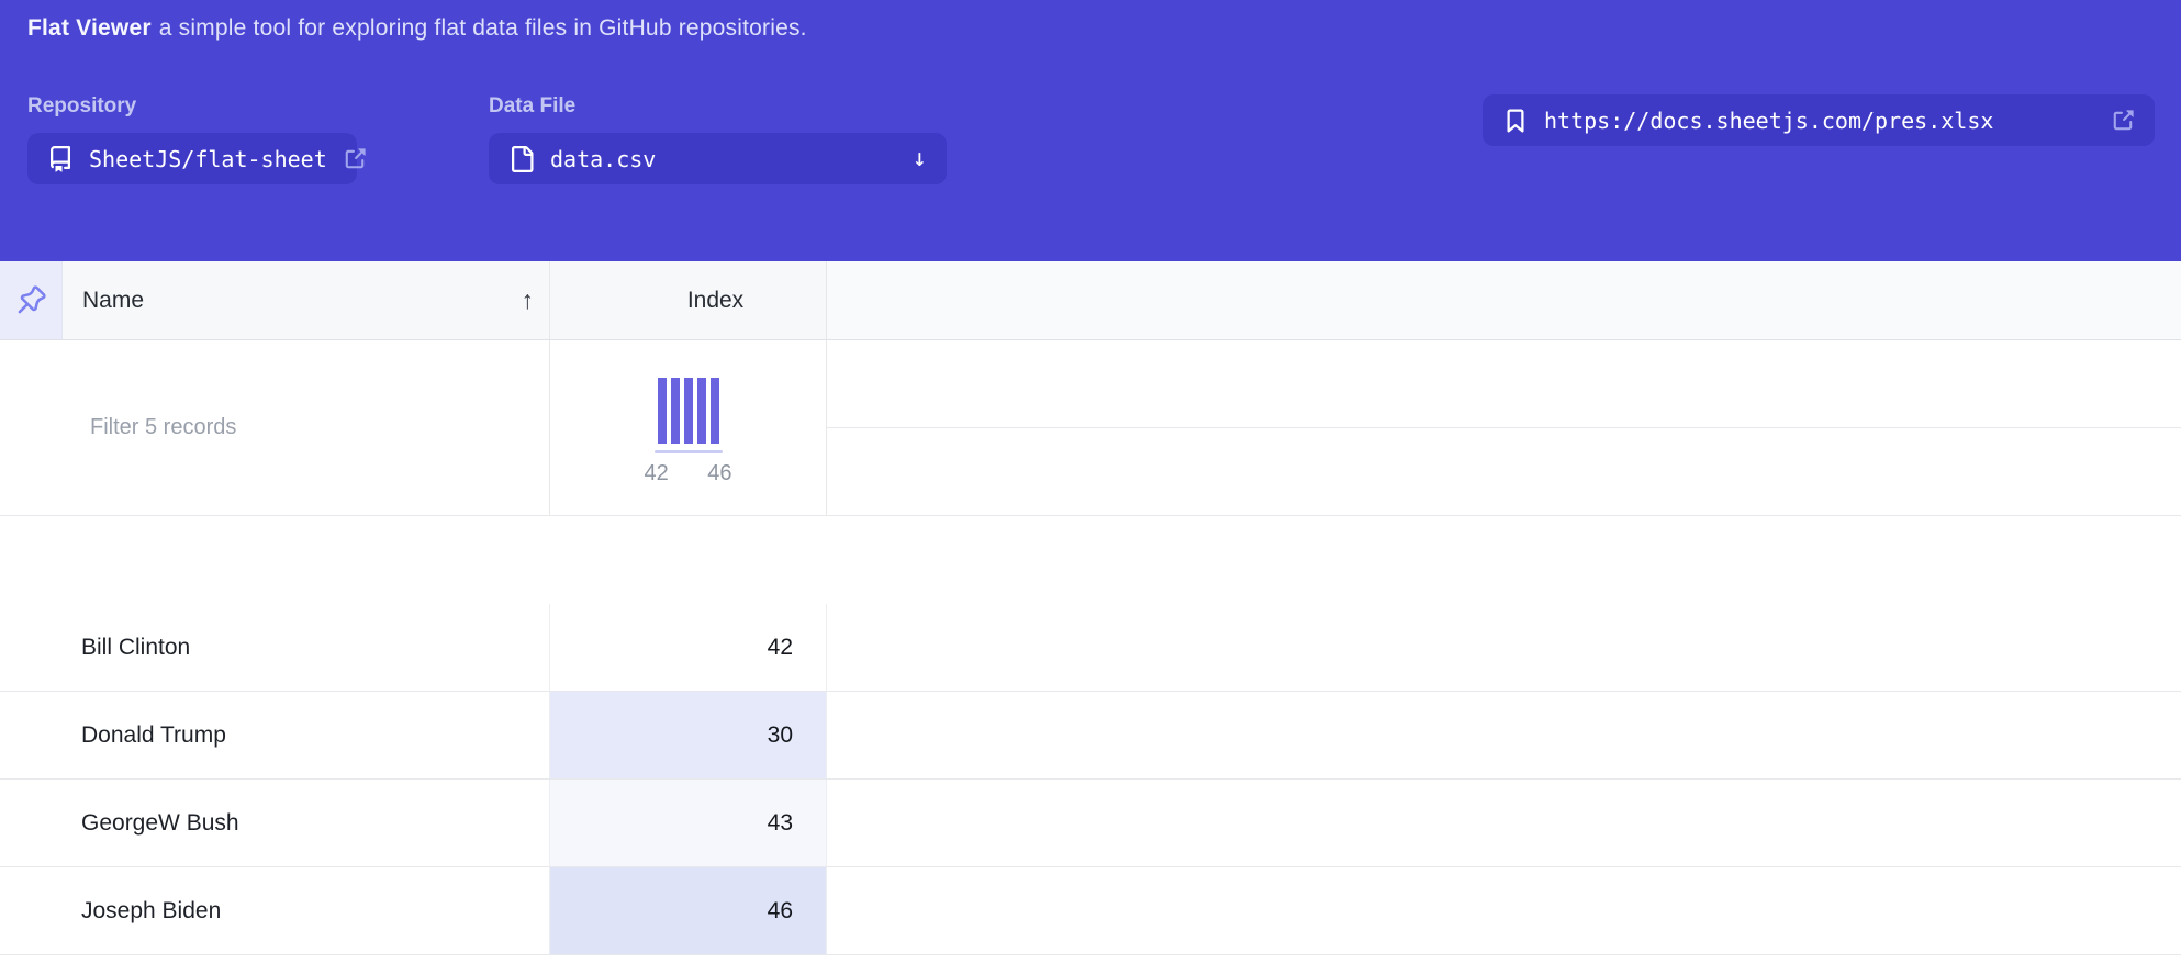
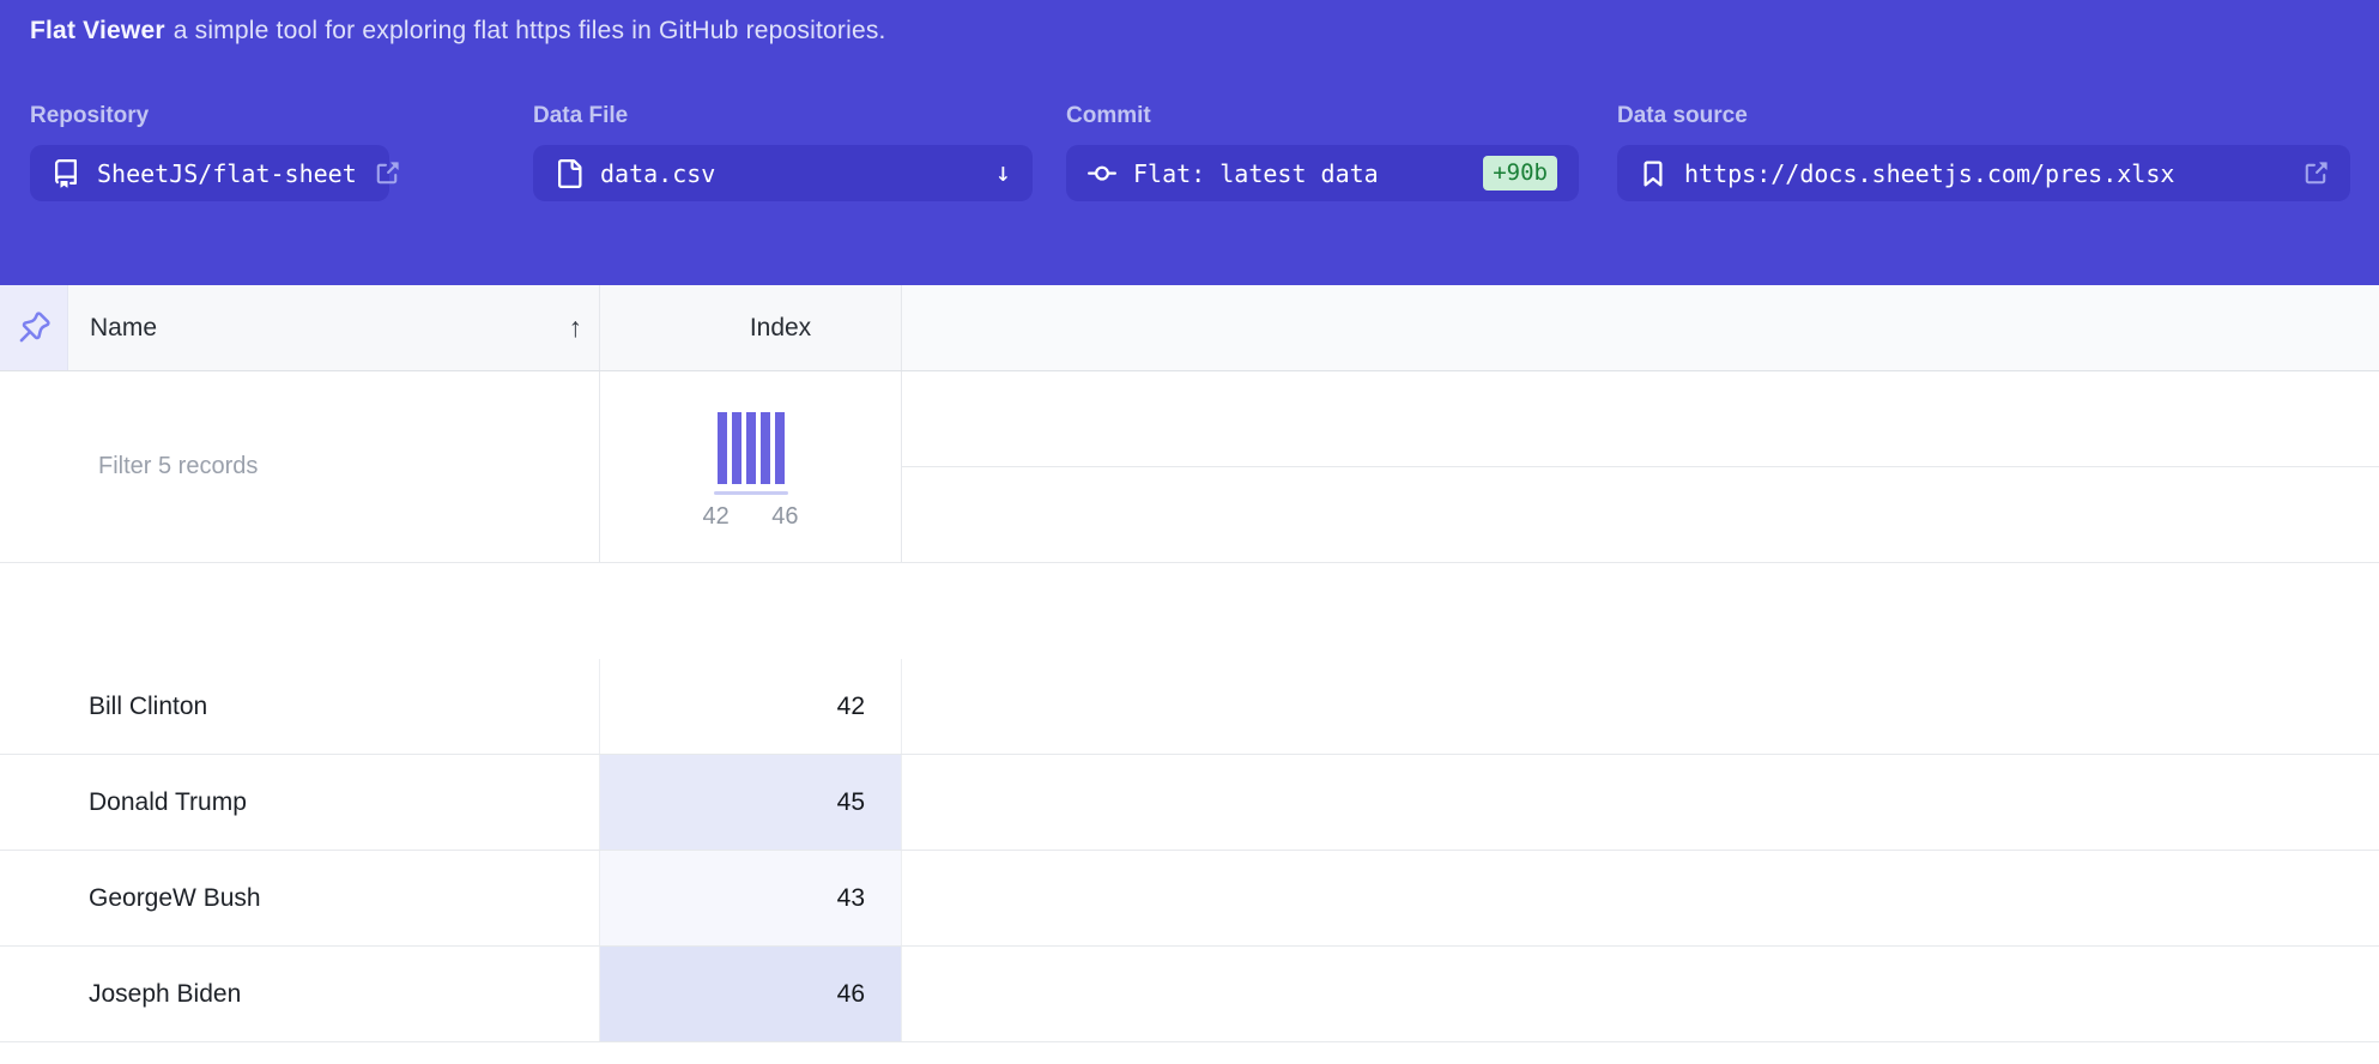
- Flat Viewer a simple tool for exploring flat data files in GitHub repositories.
+ Flat Viewer a simple tool for exploring flat https files in GitHub repositories.
  Repository
  SheetJS/flat-sheet
  Data File
  data.csv
  ↓
+ Commit
+ Flat: latest data
+ +90b
+ Data source
  https://docs.sheetjs.com/pres.xlsx
  Name
  ↑
  Index
  Filter 5 records
  42
  46
  Bill Clinton
  42
  Donald Trump
- 30
+ 45
  GeorgeW Bush
  43
  Joseph Biden
  46
